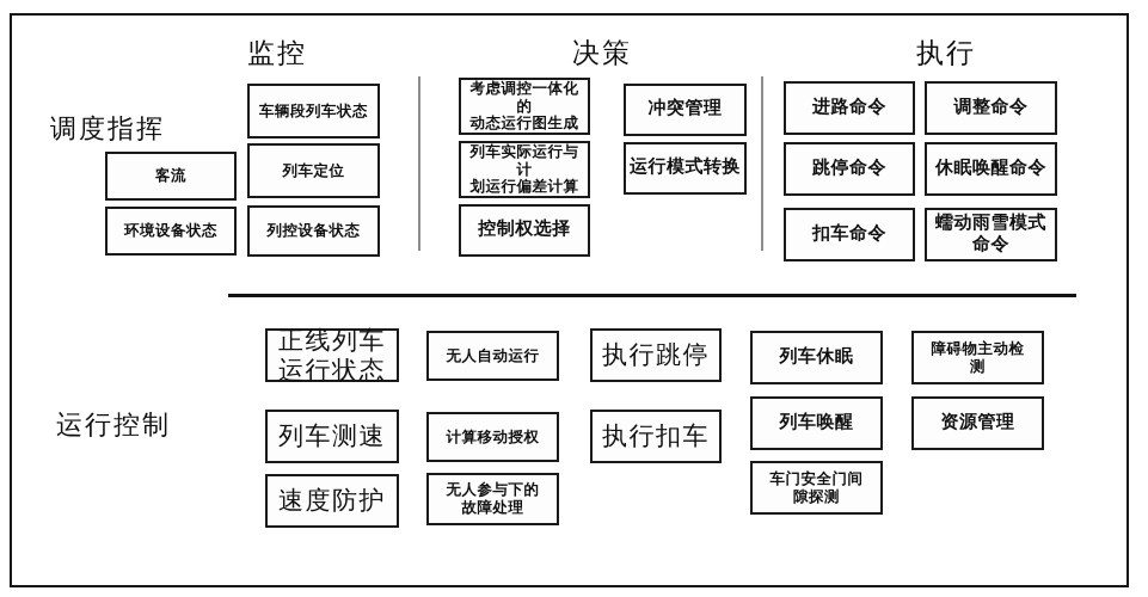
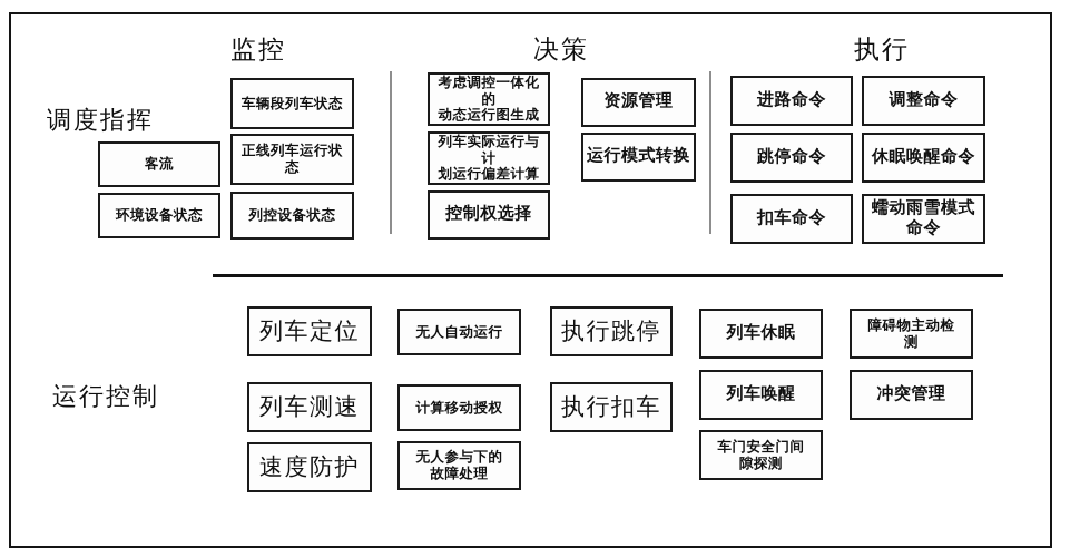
  监控
  决策
  执行
  调度指挥
  运行控制
  客流
  环境设备状态
  车辆段列车状态
- 列车定位
+ 正线列车运行状态
  列控设备状态
  考虑调控一体化的
  动态运行图生成
  列车实际运行与计
  划运行偏差计算
  控制权选择
- 冲突管理
+ 资源管理
  运行模式转换
  进路命令
  调整命令
  跳停命令
  休眠唤醒命令
  扣车命令
  蠕动雨雪模式
  命令
- 正线列车运行状态
+ 列车定位
  列车测速
  速度防护
  无人自动运行
  计算移动授权
  无人参与下的
  故障处理
  执行跳停
  执行扣车
  列车休眠
  列车唤醒
  车门安全门间
  隙探测
  障碍物主动检
  测
- 资源管理
+ 冲突管理
